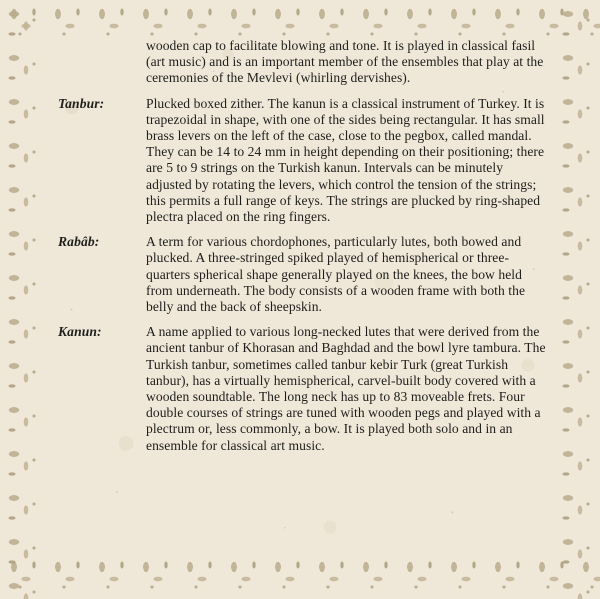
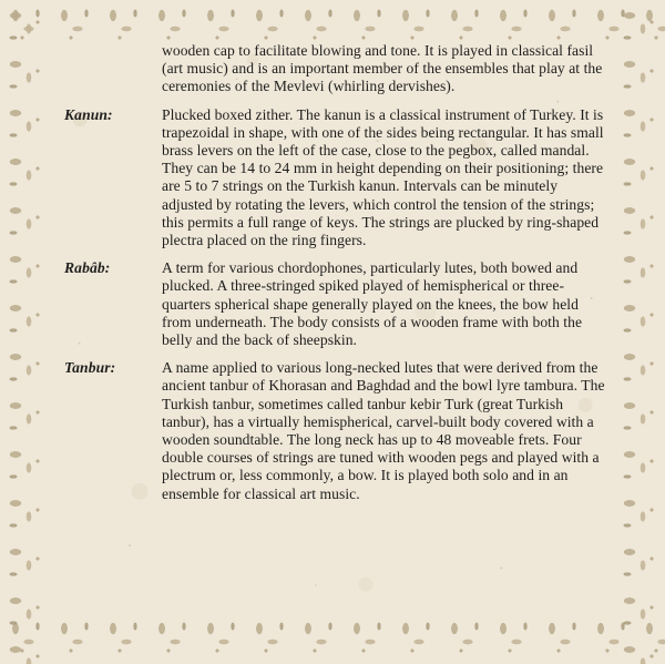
  wooden cap to facilitate blowing and tone. It is played in classical fasil (art music) and is an important member of the ensembles that play at the ceremonies of the Mevlevi (whirling dervishes).
- Tanbur:
+ Kanun:
- Plucked boxed zither. The kanun is a classical instrument of Turkey. It is trapezoidal in shape, with one of the sides being rectangular. It has small brass levers on the left of the case, close to the pegbox, called mandal. They can be 14 to 24 mm in height depending on their positioning; there are 5 to 9 strings on the Turkish kanun. Intervals can be minutely adjusted by rotating the levers, which control the tension of the strings; this permits a full range of keys. The strings are plucked by ring-shaped plectra placed on the ring fingers.
+ Plucked boxed zither. The kanun is a classical instrument of Turkey. It is trapezoidal in shape, with one of the sides being rectangular. It has small brass levers on the left of the case, close to the pegbox, called mandal. They can be 14 to 24 mm in height depending on their positioning; there are 5 to 7 strings on the Turkish kanun. Intervals can be minutely adjusted by rotating the levers, which control the tension of the strings; this permits a full range of keys. The strings are plucked by ring-shaped plectra placed on the ring fingers.
  Rabâb:
  A term for various chordophones, particularly lutes, both bowed and plucked. A three-stringed spiked played of hemispherical or three-quarters spherical shape generally played on the knees, the bow held from underneath. The body consists of a wooden frame with both the belly and the back of sheepskin.
- Kanun:
+ Tanbur:
- A name applied to various long-necked lutes that were derived from the ancient tanbur of Khorasan and Baghdad and the bowl lyre tambura. The Turkish tanbur, sometimes called tanbur kebir Turk (great Turkish tanbur), has a virtually hemispherical, carvel-built body covered with a wooden soundtable. The long neck has up to 83 moveable frets. Four double courses of strings are tuned with wooden pegs and played with a plectrum or, less commonly, a bow. It is played both solo and in an ensemble for classical art music.
+ A name applied to various long-necked lutes that were derived from the ancient tanbur of Khorasan and Baghdad and the bowl lyre tambura. The Turkish tanbur, sometimes called tanbur kebir Turk (great Turkish tanbur), has a virtually hemispherical, carvel-built body covered with a wooden soundtable. The long neck has up to 48 moveable frets. Four double courses of strings are tuned with wooden pegs and played with a plectrum or, less commonly, a bow. It is played both solo and in an ensemble for classical art music.
